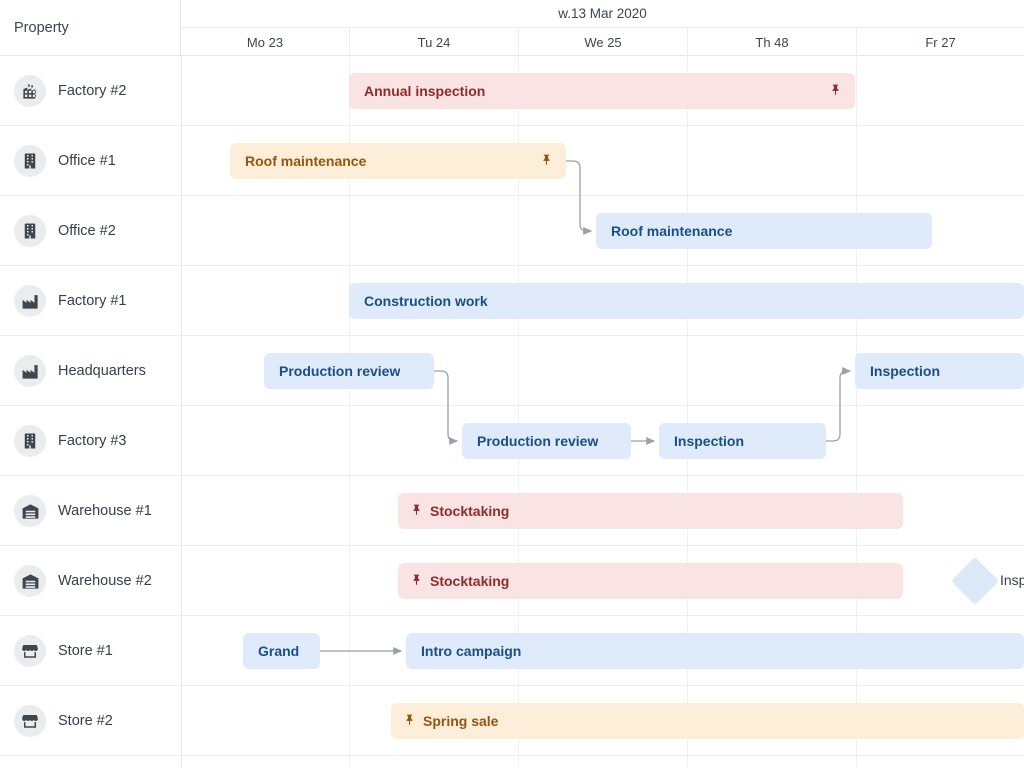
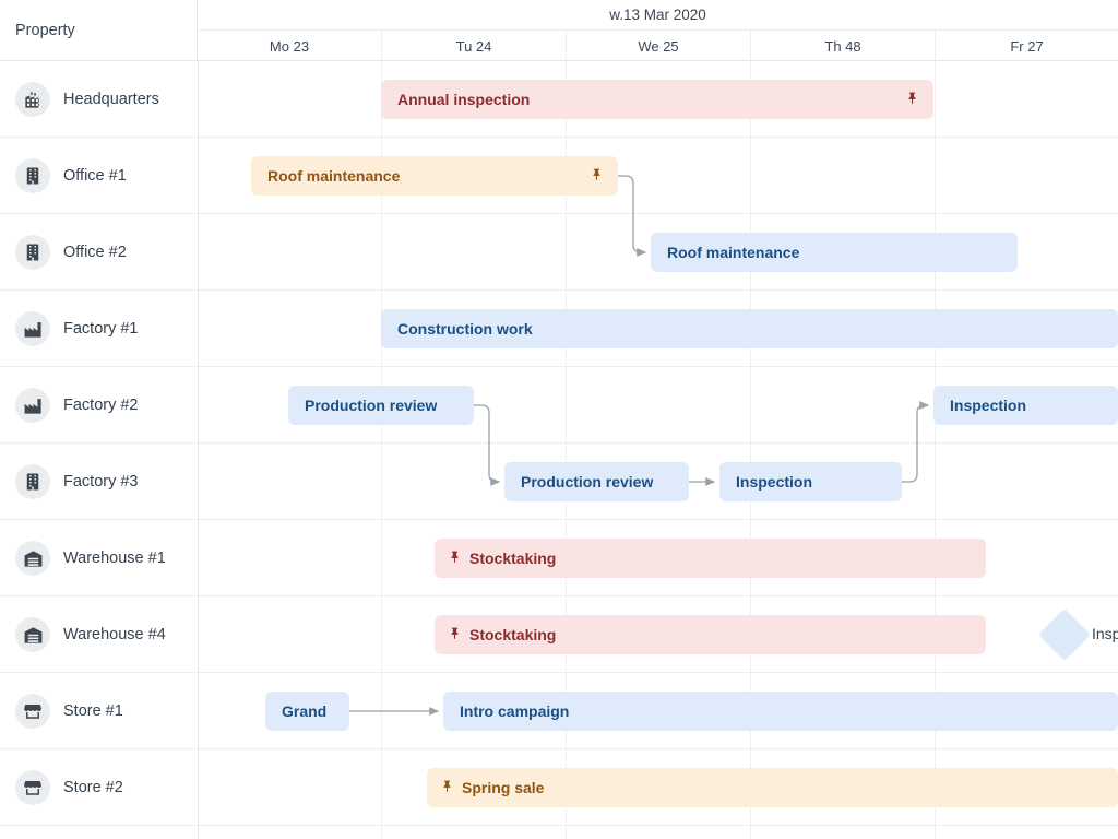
  Property
  w.13 Mar 2020
  Mo 23
  Tu 24
  We 25
  Th 48
  Fr 27
- Factory #2
+ Headquarters
  Office #1
  Office #2
  Factory #1
- Headquarters
+ Factory #2
  Factory #3
  Warehouse #1
- Warehouse #2
+ Warehouse #4
  Store #1
  Store #2
  Annual inspection
  Roof maintenance
  Roof maintenance
  Construction work
  Production review
  Inspection
  Production review
  Inspection
  Stocktaking
  Stocktaking
  Grand
  Intro campaign
  Spring sale
  Insp
